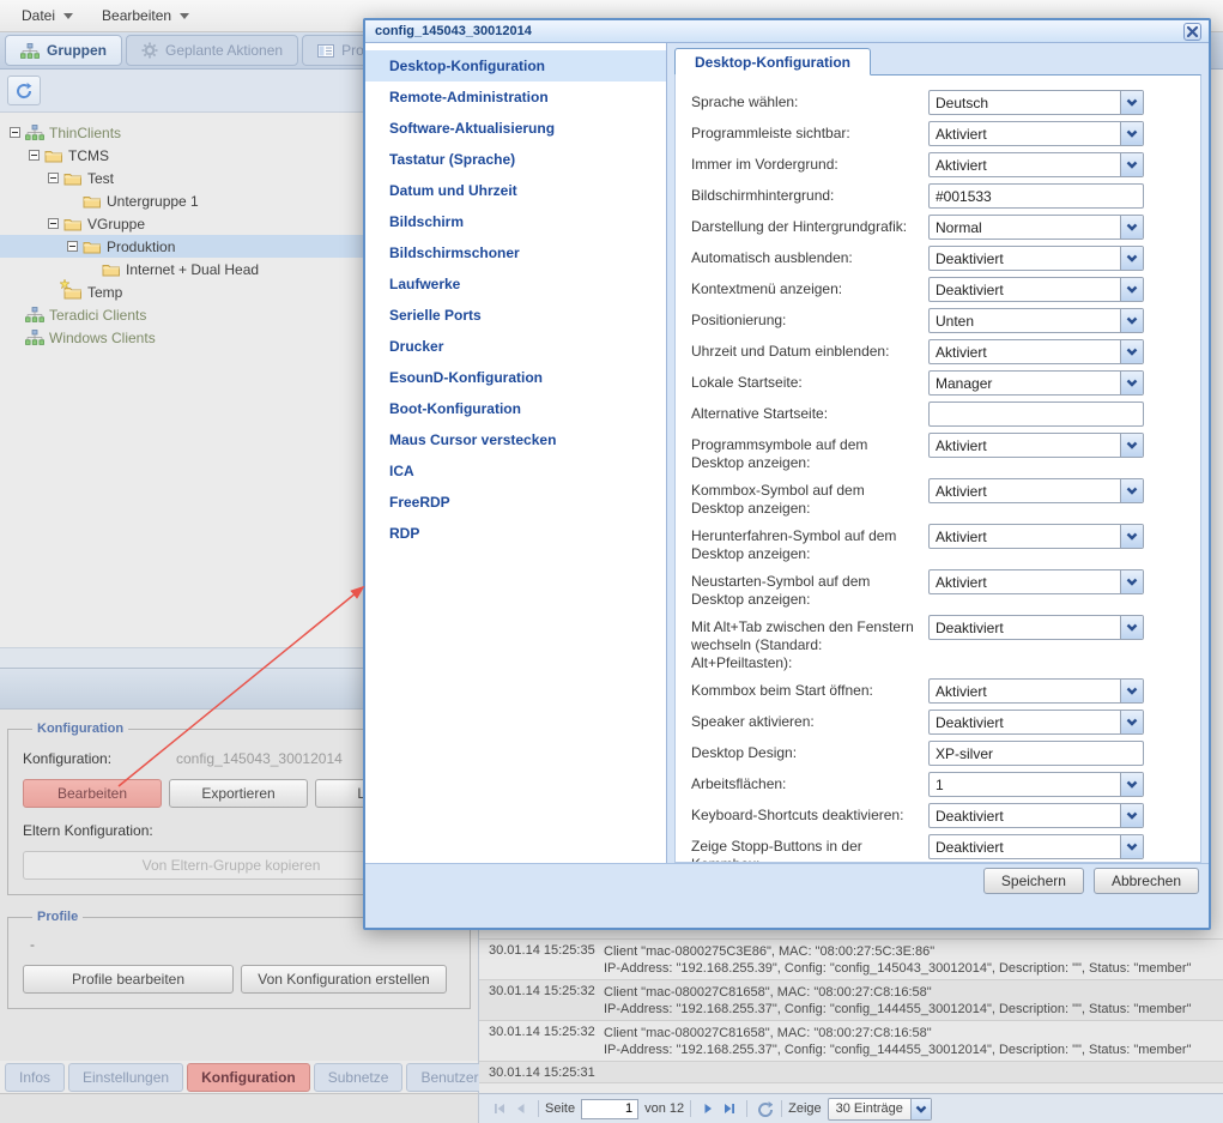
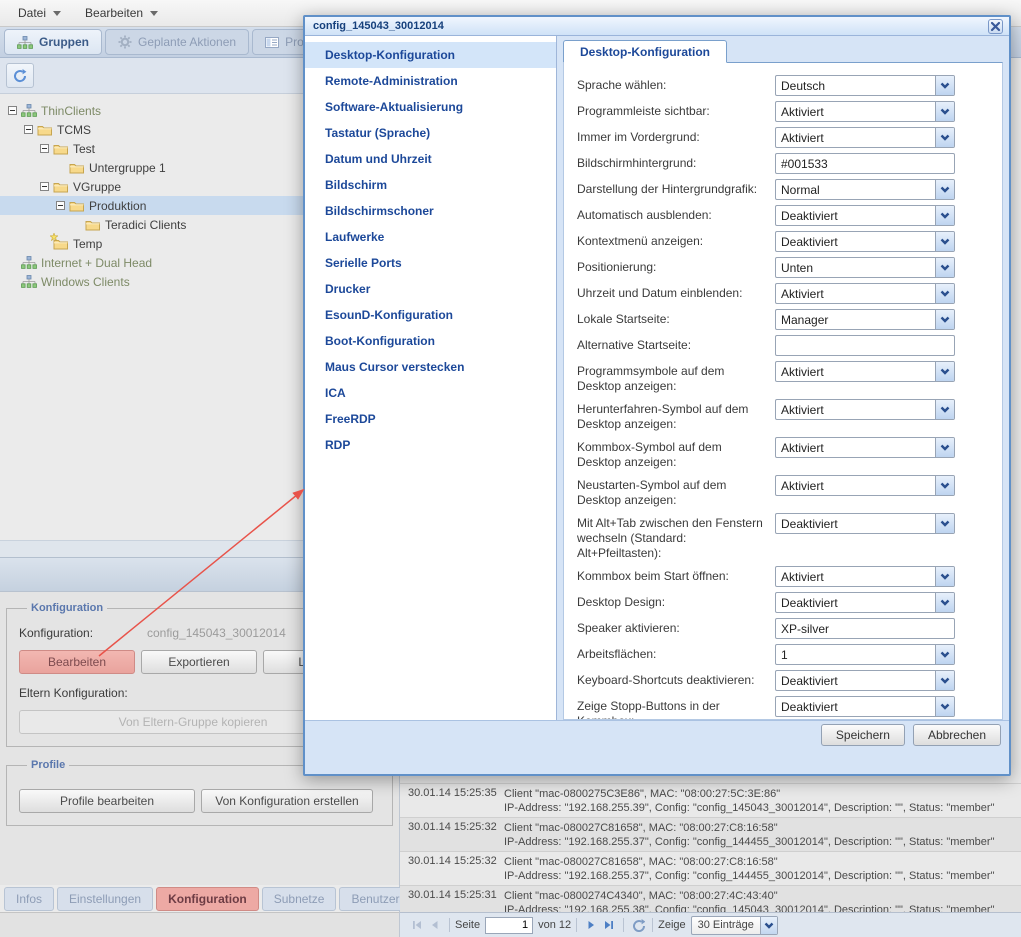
  Datei
  Bearbeiten
  Gruppen
  Geplante Aktionen
  ThinClients
  TCMS
  Test
  Untergruppe 1
  VGruppe
  Produktion
- Internet + Dual Head
+ Teradici Clients
  Temp
- Teradici Clients
+ Internet + Dual Head
  Windows Clients
  Konfiguration
  Konfiguration:
  config_145043_30012014
  Bearbeiten
  Exportieren
  Eltern Konfiguration:
  Von Eltern-Gruppe kopieren
  Profile
- -
  Profile bearbeiten
  Von Konfiguration erstellen
  Infos
  Einstellungen
  Konfiguration
  Subnetze
  Benutzer
  30.01.14 15:25:35
  Client "mac-0800275C3E86", MAC: "08:00:27:5C:3E:86"
  IP-Address: "192.168.255.39", Config: "config_145043_30012014", Description: "", Status: "member"
  30.01.14 15:25:32
  Client "mac-080027C81658", MAC: "08:00:27:C8:16:58"
  IP-Address: "192.168.255.37", Config: "config_144455_30012014", Description: "", Status: "member"
  30.01.14 15:25:32
  Client "mac-080027C81658", MAC: "08:00:27:C8:16:58"
  IP-Address: "192.168.255.37", Config: "config_144455_30012014", Description: "", Status: "member"
  30.01.14 15:25:31
+ Client "mac-0800274C4340", MAC: "08:00:27:4C:43:40"
+ IP-Address: "192.168.255.38", Config: "config_145043_30012014", Description: "", Status: "member"
  Seite
  1
  von 12
  Zeige
  30 Einträge
  config_145043_30012014
  Desktop-Konfiguration
  Remote-Administration
  Software-Aktualisierung
  Tastatur (Sprache)
  Datum und Uhrzeit
  Bildschirm
  Bildschirmschoner
  Laufwerke
  Serielle Ports
  Drucker
  EsounD-Konfiguration
  Boot-Konfiguration
  Maus Cursor verstecken
  ICA
  FreeRDP
  RDP
  Desktop-Konfiguration
  Sprache wählen:
  Deutsch
  Programmleiste sichtbar:
  Aktiviert
  Immer im Vordergrund:
  Aktiviert
  Bildschirmhintergrund:
  #001533
  Darstellung der Hintergrundgrafik:
  Normal
  Automatisch ausblenden:
  Deaktiviert
  Kontextmenü anzeigen:
  Deaktiviert
  Positionierung:
  Unten
  Uhrzeit und Datum einblenden:
  Aktiviert
  Lokale Startseite:
  Manager
  Alternative Startseite:
  Programmsymbole auf dem Desktop anzeigen:
  Aktiviert
- Kommbox-Symbol auf dem Desktop anzeigen:
+ Herunterfahren-Symbol auf dem Desktop anzeigen:
  Aktiviert
- Herunterfahren-Symbol auf dem Desktop anzeigen:
+ Kommbox-Symbol auf dem Desktop anzeigen:
  Aktiviert
  Neustarten-Symbol auf dem Desktop anzeigen:
  Aktiviert
  Mit Alt+Tab zwischen den Fenstern wechseln (Standard: Alt+Pfeiltasten):
  Deaktiviert
  Kommbox beim Start öffnen:
  Aktiviert
- Speaker aktivieren:
+ Desktop Design:
  Deaktiviert
- Desktop Design:
+ Speaker aktivieren:
  XP-silver
  Arbeitsflächen:
  1
  Keyboard-Shortcuts deaktivieren:
  Deaktiviert
  Zeige Stopp-Buttons in der
  Deaktiviert
  Speichern
  Abbrechen
